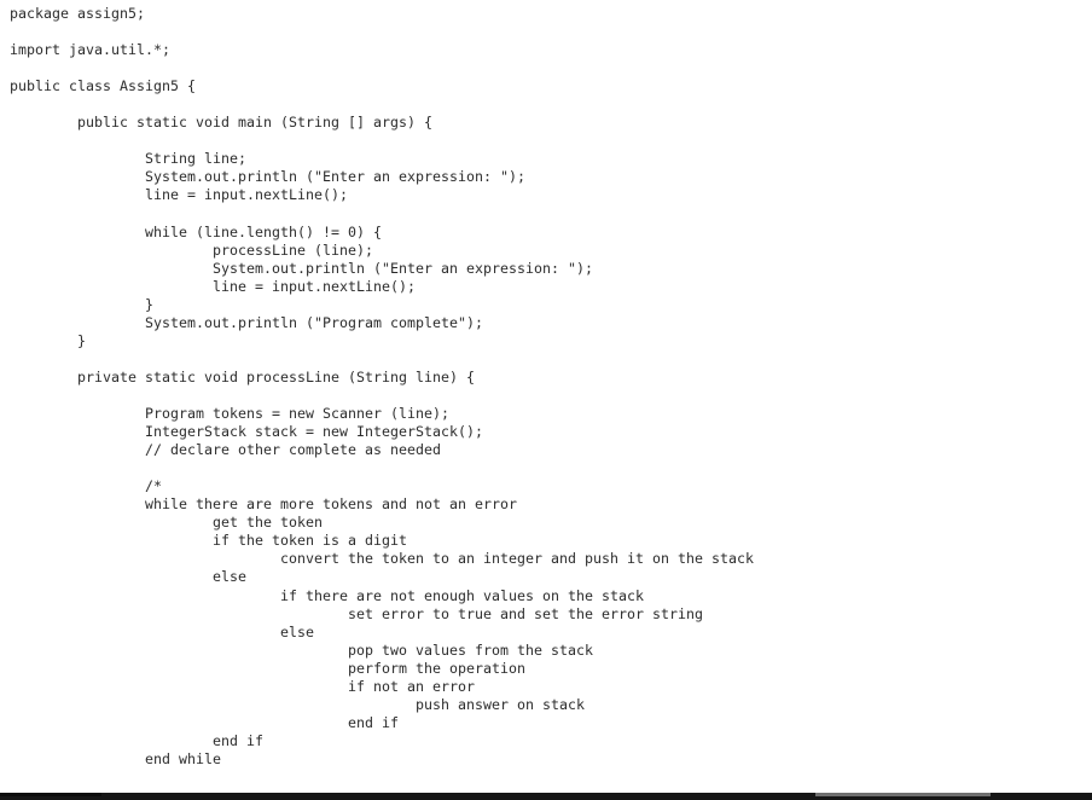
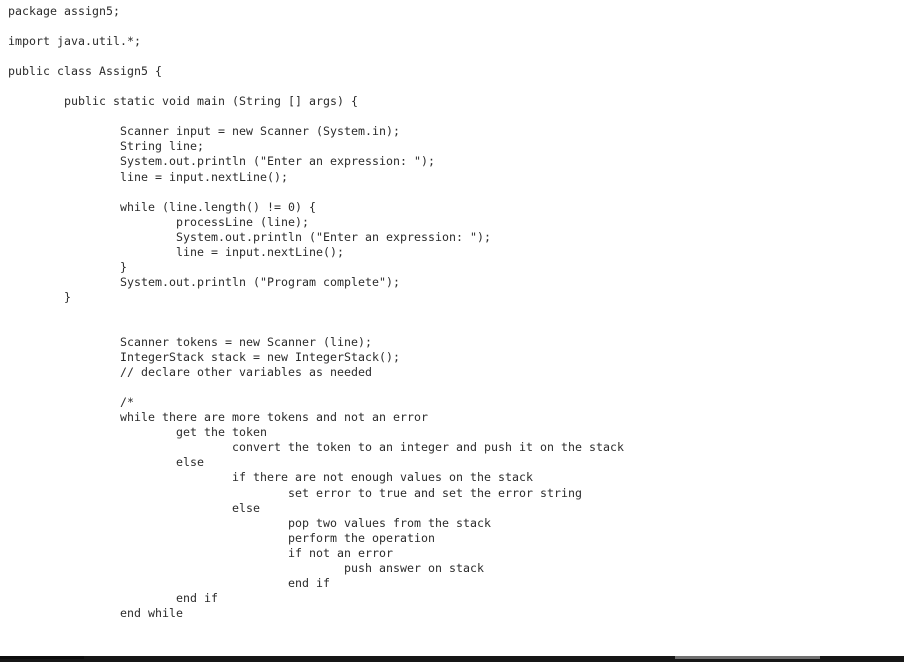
  package assign5;
  import java.util.*;
  public class Assign5 {
  public static void main (String [] args) {
+ Scanner input = new Scanner (System.in);
  String line;
  System.out.println ("Enter an expression: ");
  line = input.nextLine();
  while (line.length() != 0) {
  processLine (line);
  System.out.println ("Enter an expression: ");
  line = input.nextLine();
  }
  System.out.println ("Program complete");
  }
- private static void processLine (String line) {
- Program tokens = new Scanner (line);
+ Scanner tokens = new Scanner (line);
  IntegerStack stack = new IntegerStack();
- // declare other complete as needed
+ // declare other variables as needed
  /*
  while there are more tokens and not an error
  get the token
- if the token is a digit
  convert the token to an integer and push it on the stack
  else
  if there are not enough values on the stack
  set error to true and set the error string
  else
  pop two values from the stack
  perform the operation
  if not an error
  push answer on stack
  end if
  end if
  end while
